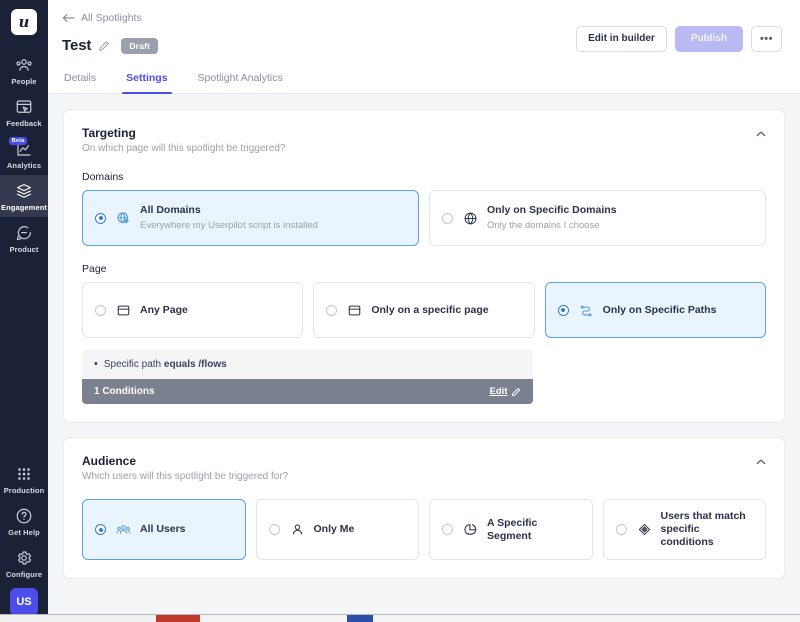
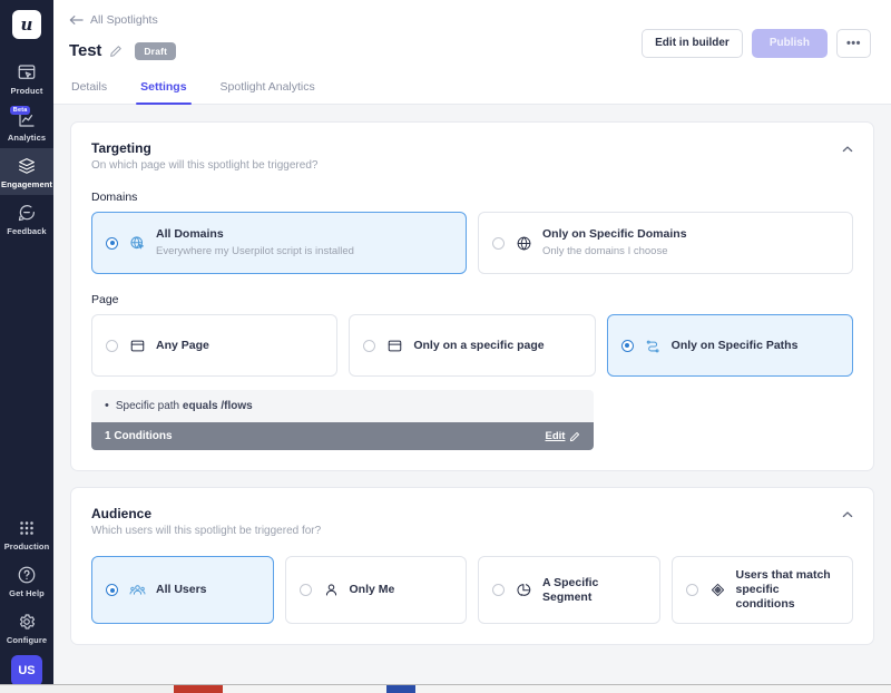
  u
- People
- Feedback
+ Product
  Analytics
  Engagement
- Product
+ Feedback
  Production
  Get Help
  Configure
  US
  All Spotlights
  Test
  Draft
  Edit in builder
  Publish
  •••
  Details
  Settings
  Spotlight Analytics
  Targeting
  On which page will this spotlight be triggered?
  Domains
  All Domains
  Everywhere my Userpilot script is installed
  Only on Specific Domains
  Only the domains I choose
  Page
  Any Page
  Only on a specific page
  Only on Specific Paths
  •
  Specific path equals /flows
  1 Conditions
  Edit
  Audience
  Which users will this spotlight be triggered for?
  All Users
  Only Me
  A Specific Segment
  Users that match specific conditions
